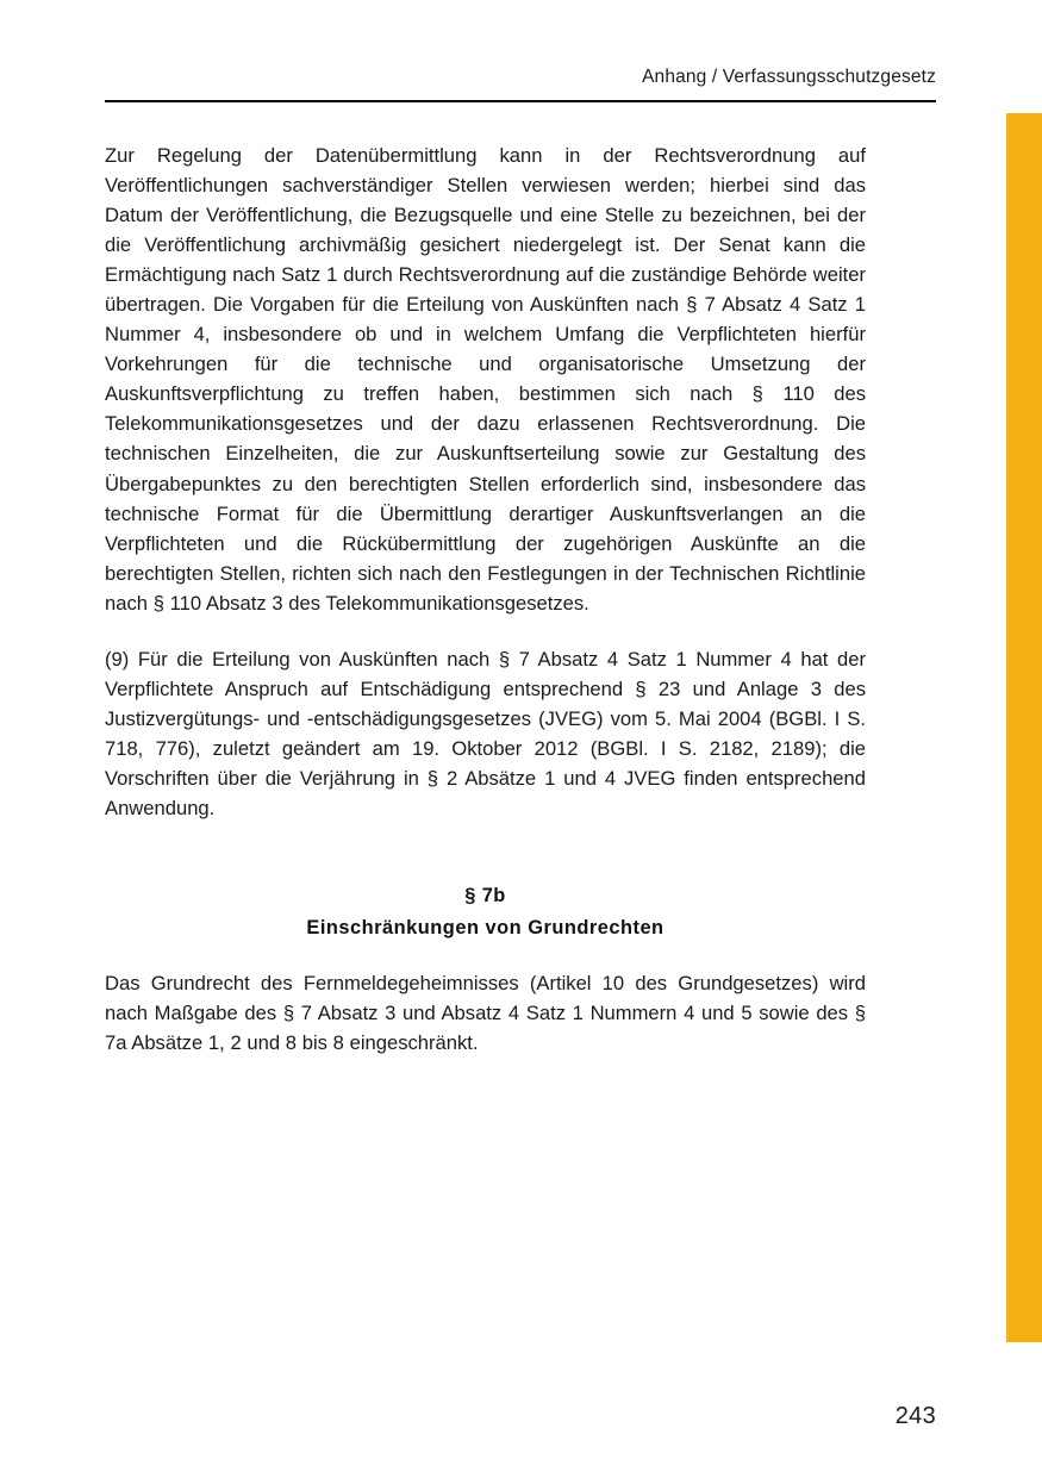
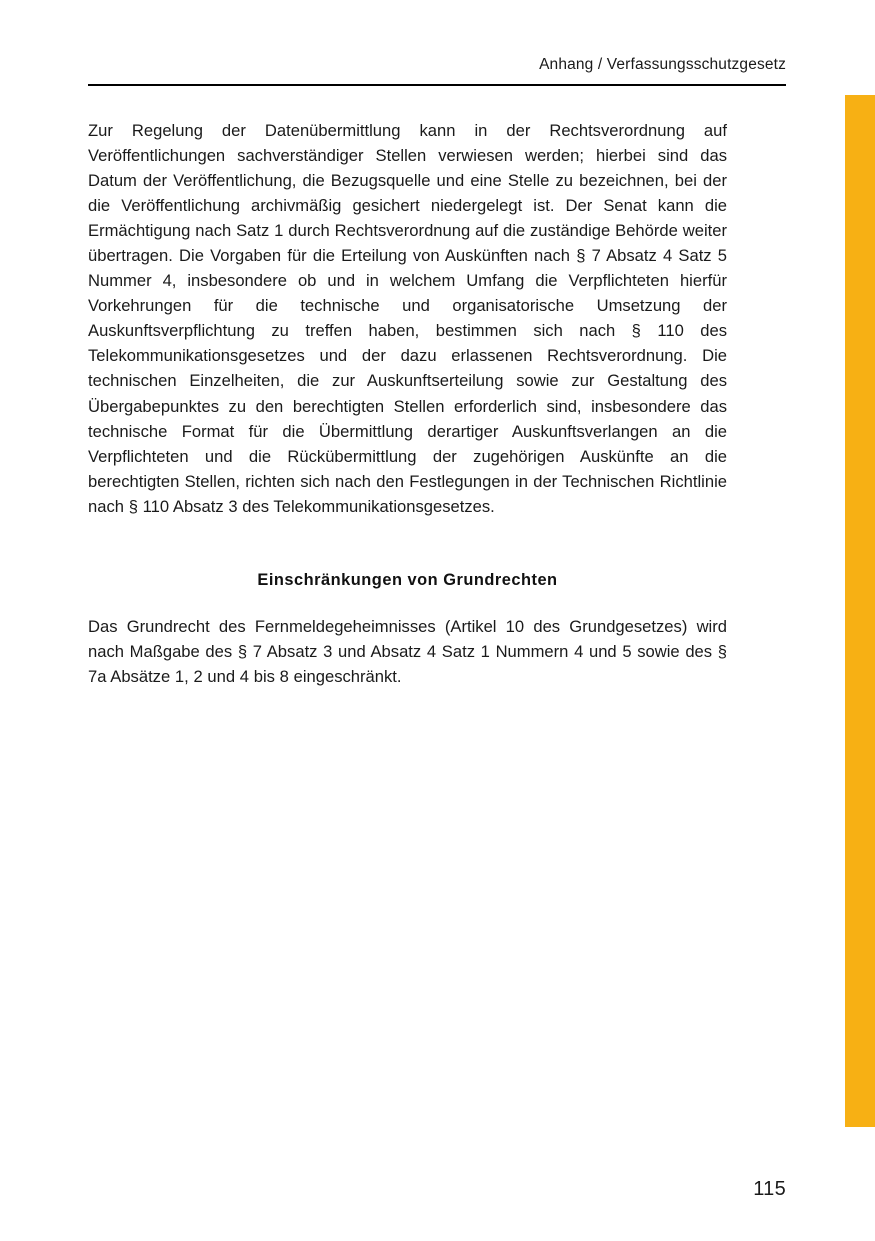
  Anhang / Verfassungsschutzgesetz
- Zur Regelung der Datenübermittlung kann in der Rechtsverordnung auf Veröffentlichungen sachverständiger Stellen verwiesen werden; hierbei sind das Datum der Veröffentlichung, die Bezugsquelle und eine Stelle zu bezeichnen, bei der die Veröffentlichung archivmäßig gesichert niedergelegt ist. Der Senat kann die Ermächtigung nach Satz 1 durch Rechtsverordnung auf die zuständige Behörde weiter übertragen. Die Vorgaben für die Erteilung von Auskünften nach § 7 Absatz 4 Satz 1 Nummer 4, insbesondere ob und in welchem Umfang die Verpflichteten hierfür Vorkehrungen für die technische und organisatorische Umsetzung der Auskunftsverpflichtung zu treffen haben, bestimmen sich nach § 110 des Telekommunikationsgesetzes und der dazu erlassenen Rechtsverordnung. Die technischen Einzelheiten, die zur Auskunftserteilung sowie zur Gestaltung des Übergabepunktes zu den berechtigten Stellen erforderlich sind, insbesondere das technische Format für die Übermittlung derartiger Auskunftsverlangen an die Verpflichteten und die Rückübermittlung der zugehörigen Auskünfte an die berechtigten Stellen, richten sich nach den Festlegungen in der Technischen Richtlinie nach § 110 Absatz 3 des Telekommunikationsgesetzes.
+ Zur Regelung der Datenübermittlung kann in der Rechtsverordnung auf Veröffentlichungen sachverständiger Stellen verwiesen werden; hierbei sind das Datum der Veröffentlichung, die Bezugsquelle und eine Stelle zu bezeichnen, bei der die Veröffentlichung archivmäßig gesichert niedergelegt ist. Der Senat kann die Ermächtigung nach Satz 1 durch Rechtsverordnung auf die zuständige Behörde weiter übertragen. Die Vorgaben für die Erteilung von Auskünften nach § 7 Absatz 4 Satz 5 Nummer 4, insbesondere ob und in welchem Umfang die Verpflichteten hierfür Vorkehrungen für die technische und organisatorische Umsetzung der Auskunftsverpflichtung zu treffen haben, bestimmen sich nach § 110 des Telekommunikationsgesetzes und der dazu erlassenen Rechtsverordnung. Die technischen Einzelheiten, die zur Auskunftserteilung sowie zur Gestaltung des Übergabepunktes zu den berechtigten Stellen erforderlich sind, insbesondere das technische Format für die Übermittlung derartiger Auskunftsverlangen an die Verpflichteten und die Rückübermittlung der zugehörigen Auskünfte an die berechtigten Stellen, richten sich nach den Festlegungen in der Technischen Richtlinie nach § 110 Absatz 3 des Telekommunikationsgesetzes.
- (9) Für die Erteilung von Auskünften nach § 7 Absatz 4 Satz 1 Nummer 4 hat der Verpflichtete Anspruch auf Entschädigung entsprechend § 23 und Anlage 3 des Justizvergütungs- und -entschädigungsgesetzes (JVEG) vom 5. Mai 2004 (BGBl. I S. 718, 776), zuletzt geändert am 19. Oktober 2012 (BGBl. I S. 2182, 2189); die Vorschriften über die Verjährung in § 2 Absätze 1 und 4 JVEG finden entsprechend Anwendung.
- § 7b
  Einschränkungen von Grundrechten
- Das Grundrecht des Fernmeldegeheimnisses (Artikel 10 des Grundgesetzes) wird nach Maßgabe des § 7 Absatz 3 und Absatz 4 Satz 1 Nummern 4 und 5 sowie des § 7a Absätze 1, 2 und 8 bis 8 eingeschränkt.
+ Das Grundrecht des Fernmeldegeheimnisses (Artikel 10 des Grundgesetzes) wird nach Maßgabe des § 7 Absatz 3 und Absatz 4 Satz 1 Nummern 4 und 5 sowie des § 7a Absätze 1, 2 und 4 bis 8 eingeschränkt.
- 243
+ 115
